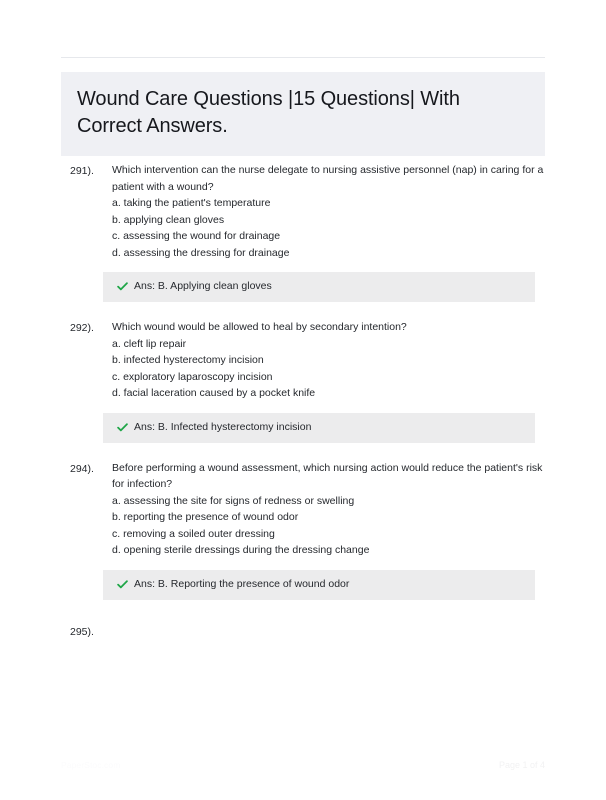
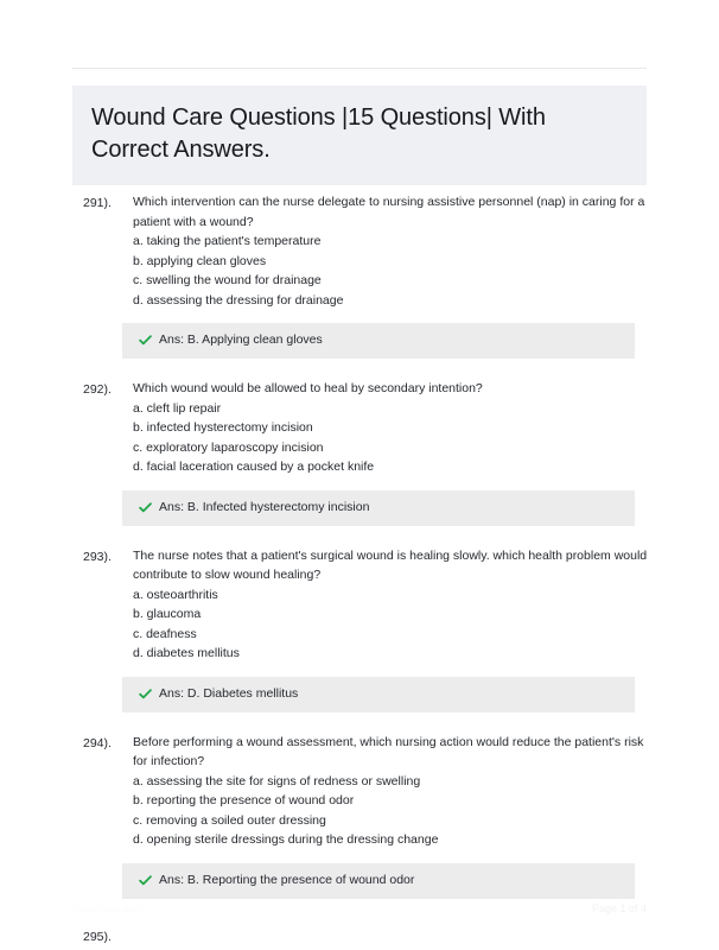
  Wound Care Questions |15 Questions| With Correct Answers.
  291).
  Which intervention can the nurse delegate to nursing assistive personnel (nap) in caring for a patient with a wound?
  a. taking the patient's temperature
  b. applying clean gloves
- c. assessing the wound for drainage
+ c. swelling the wound for drainage
  d. assessing the dressing for drainage
  Ans: B. Applying clean gloves
  292).
  Which wound would be allowed to heal by secondary intention?
  a. cleft lip repair
  b. infected hysterectomy incision
  c. exploratory laparoscopy incision
  d. facial laceration caused by a pocket knife
  Ans: B. Infected hysterectomy incision
+ 293).
+ The nurse notes that a patient's surgical wound is healing slowly. which health problem would contribute to slow wound healing?
+ a. osteoarthritis
+ b. glaucoma
+ c. deafness
+ d. diabetes mellitus
+ Ans: D. Diabetes mellitus
  294).
  Before performing a wound assessment, which nursing action would reduce the patient's risk for infection?
  a. assessing the site for signs of redness or swelling
  b. reporting the presence of wound odor
  c. removing a soiled outer dressing
  d. opening sterile dressings during the dressing change
  Ans: B. Reporting the presence of wound odor
  295).
